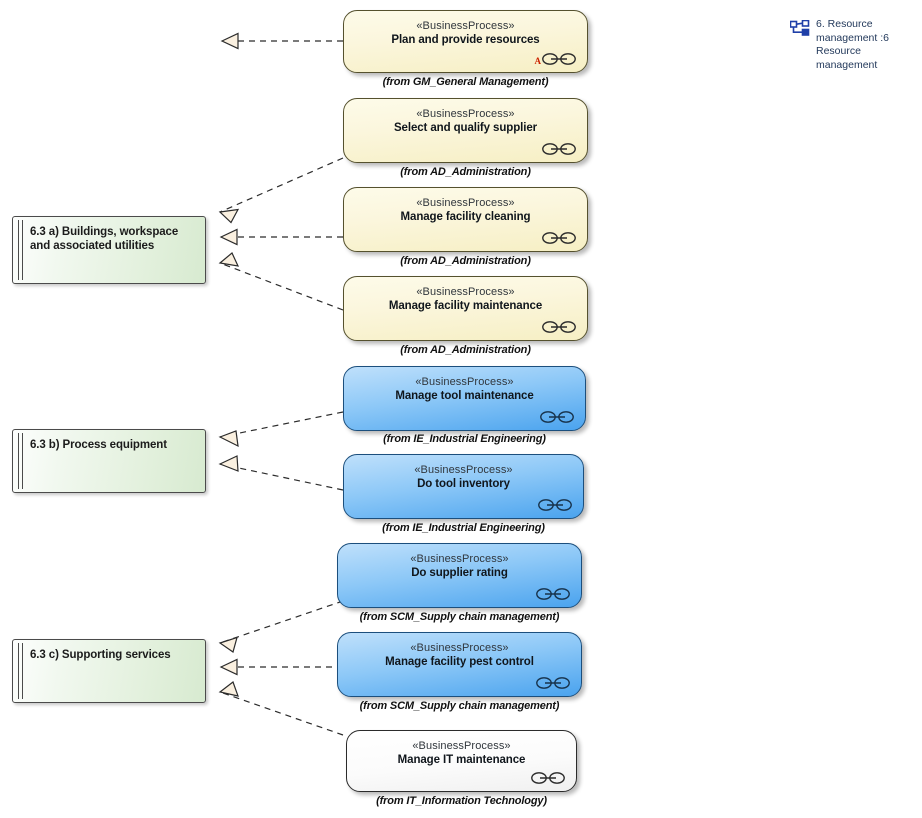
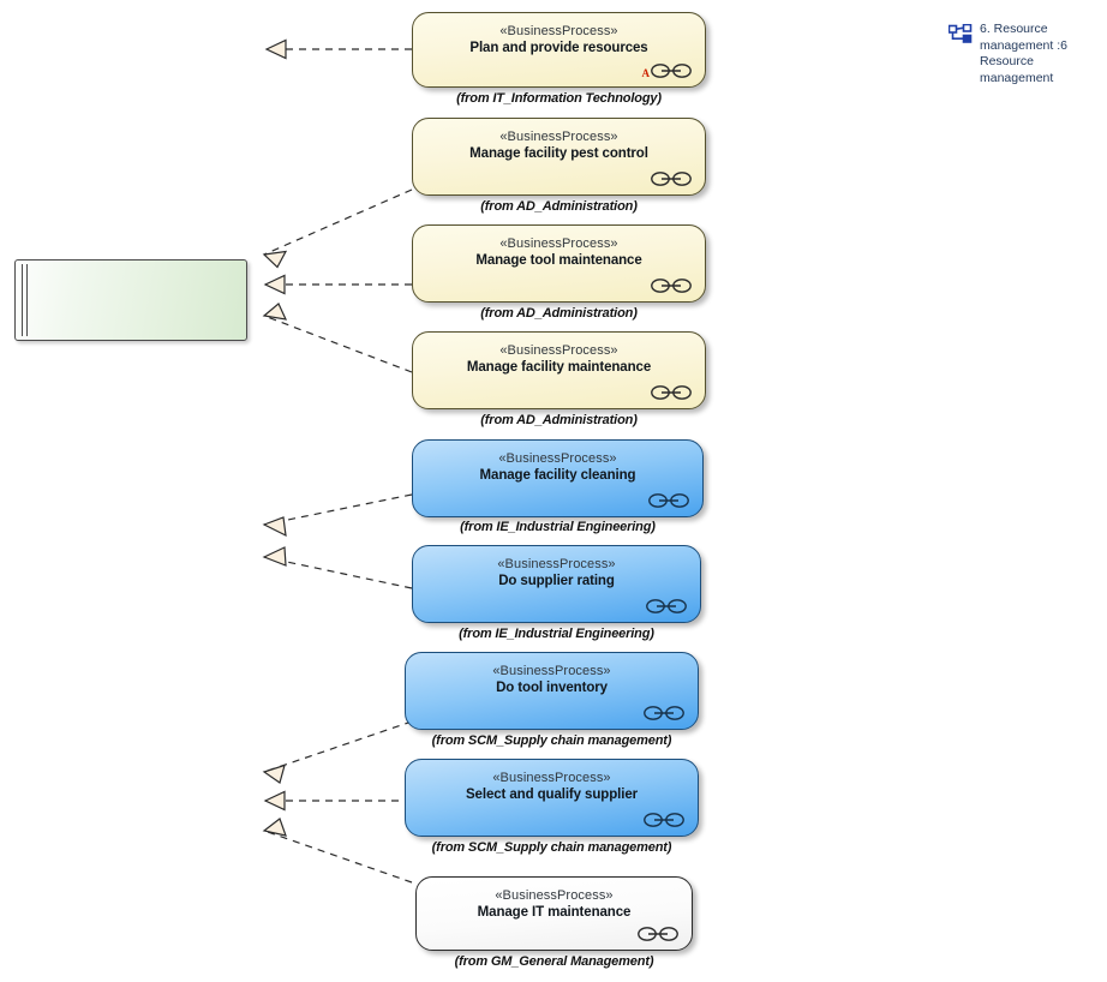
- 6.3 a) Buildings, workspace and associated utilities
- 6.3 b) Process equipment
- 6.3 c) Supporting services
  «BusinessProcess»
  Plan and provide resources
  A
- (from GM_General Management)
+ (from IT_Information Technology)
  «BusinessProcess»
- Select and qualify supplier
+ Manage facility pest control
  (from AD_Administration)
  «BusinessProcess»
- Manage facility cleaning
+ Manage tool maintenance
  (from AD_Administration)
  «BusinessProcess»
  Manage facility maintenance
  (from AD_Administration)
  «BusinessProcess»
- Manage tool maintenance
+ Manage facility cleaning
  (from IE_Industrial Engineering)
  «BusinessProcess»
- Do tool inventory
+ Do supplier rating
  (from IE_Industrial Engineering)
  «BusinessProcess»
- Do supplier rating
+ Do tool inventory
  (from SCM_Supply chain management)
  «BusinessProcess»
- Manage facility pest control
+ Select and qualify supplier
  (from SCM_Supply chain management)
  «BusinessProcess»
  Manage IT maintenance
- (from IT_Information Technology)
+ (from GM_General Management)
  6. Resource management :6 Resource management
